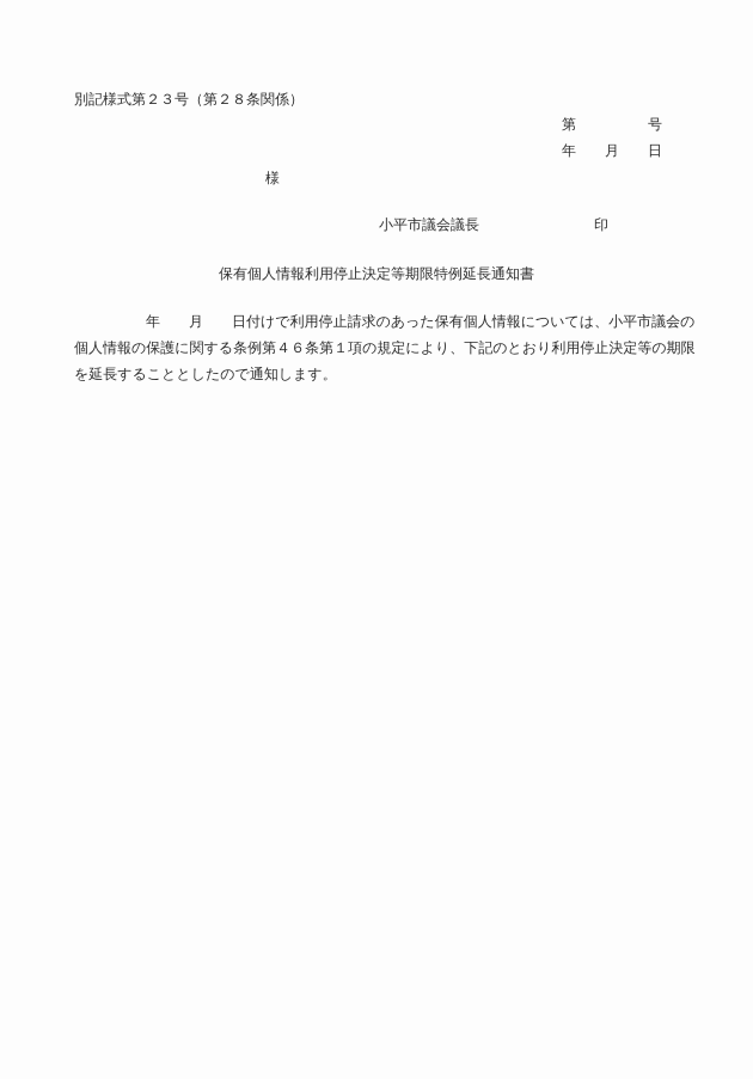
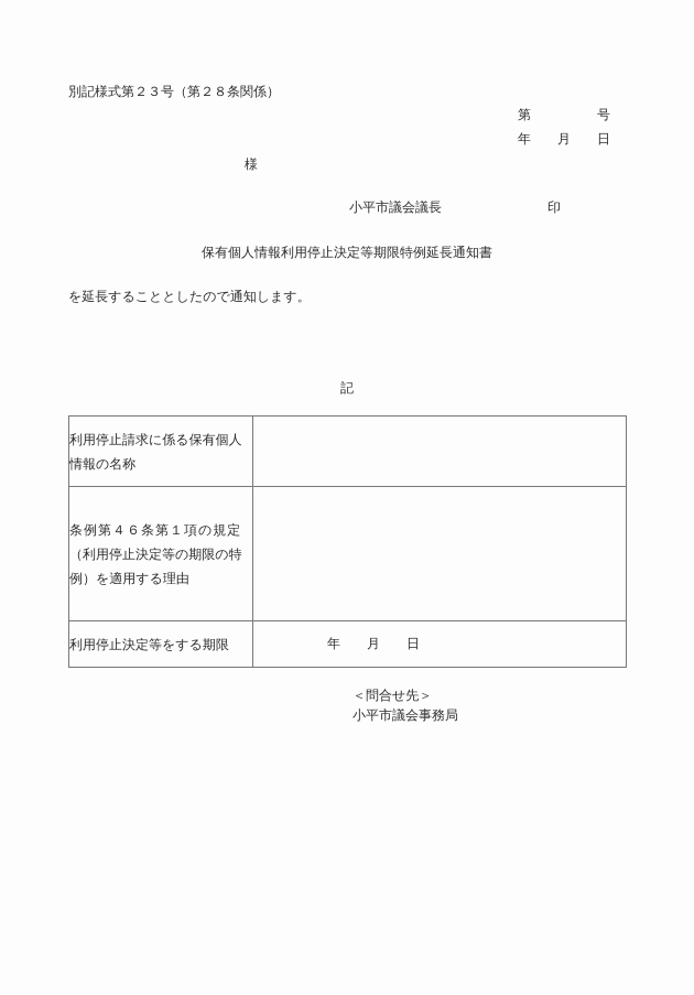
  別記様式第２３号（第２８条関係）
  第 号
  年 月 日
  様
  小平市議会議長
  印
  保有個人情報利用停止決定等期限特例延長通知書
- 年 月 日付けで利用停止請求のあった保有個人情報については、小平市議会の
- 個人情報の保護に関する条例第４６条第１項の規定により、下記のとおり利用停止決定等の期限
  を延長することとしたので通知します。
+ 記
+ 利用停止請求に係る保有個人 情報の名称
+ 条例第４６条第１項の規定 （利用停止決定等の期限の特 例）を適用する理由
+ 利用停止決定等をする期限	年 月 日
+ ＜問合せ先＞
+ 小平市議会事務局
